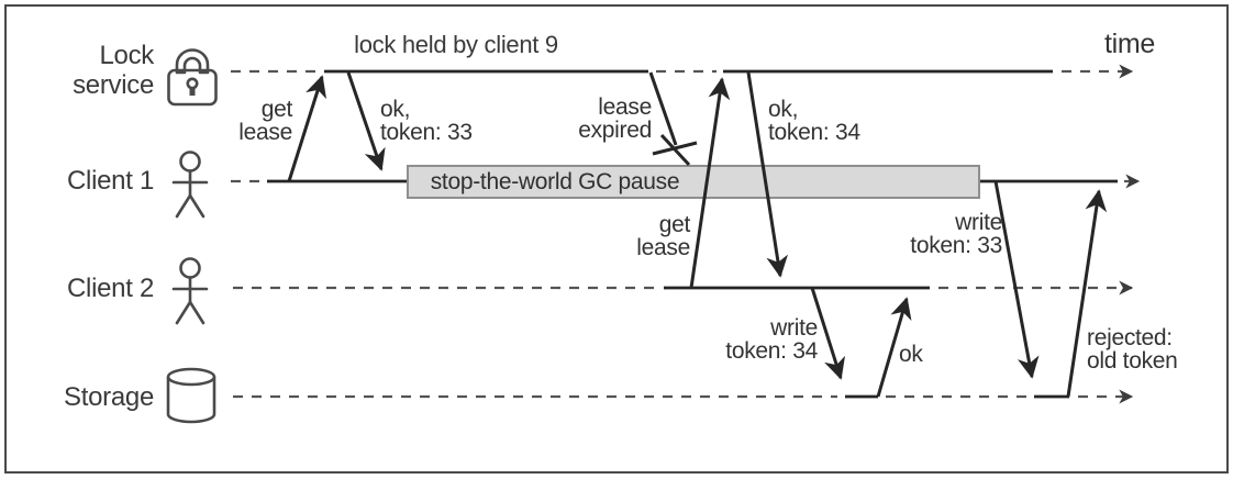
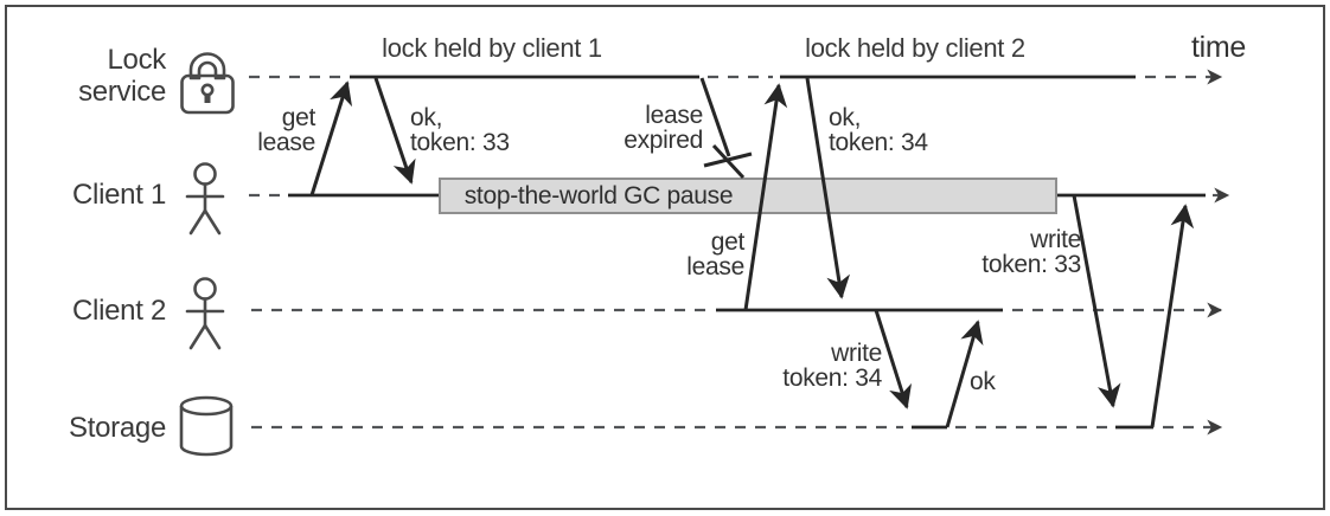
  Lock
  service
  Client 1
  Client 2
  Storage
- lock held by client 9
+ lock held by client 1
+ lock held by client 2
  time
  stop-the-world GC pause
  get
  lease
  ok,
  token: 33
  lease
  expired
  get
  lease
  ok,
  token: 34
  write
  token: 34
  ok
  write
  token: 33
- rejected:
- old token
